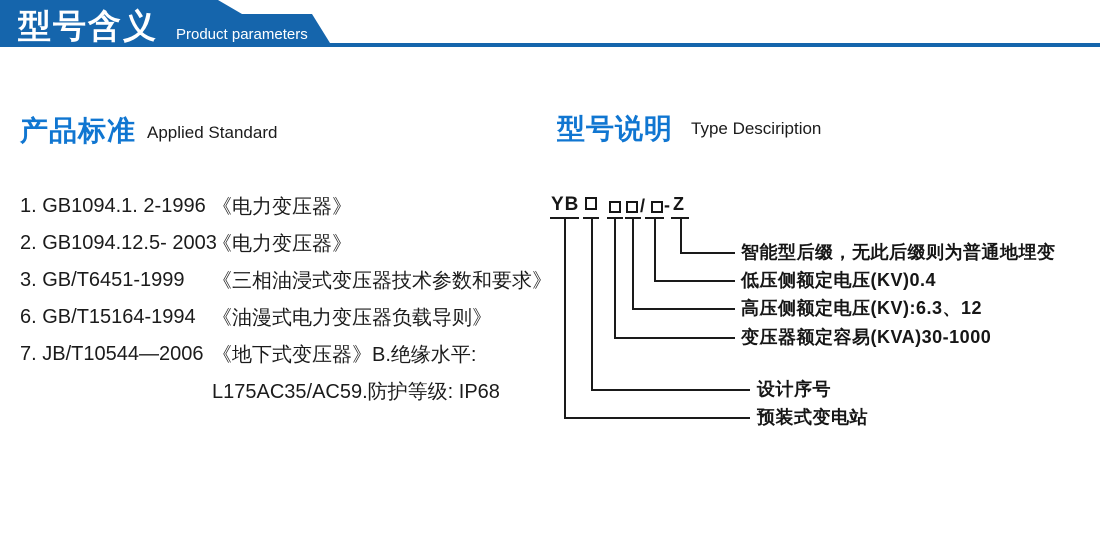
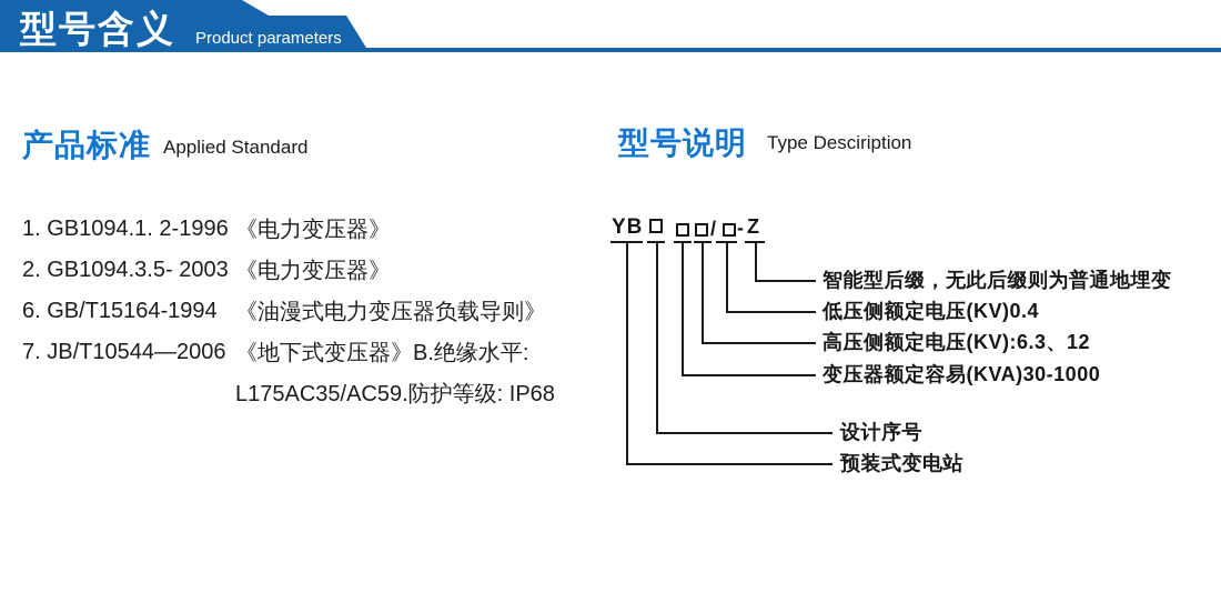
  型号含义
  Product parameters
  产品标准
  Applied Standard
  型号说明
  Type Desciription
  1. GB1094.1. 2-1996
  《电力变压器》
- 2. GB1094.12.5- 2003
+ 2. GB1094.3.5- 2003
  《电力变压器》
- 3. GB/T6451-1999
- 《三相油浸式变压器技术参数和要求》
  6. GB/T15164-1994
  《油漫式电力变压器负载导则》
  7. JB/T10544—2006
  《地下式变压器》B.绝缘水平:
  L175AC35/AC59.防护等级: IP68
  YB
  /
  -
  Z
  智能型后缀，无此后缀则为普通地埋变
  低压侧额定电压(KV)0.4
  高压侧额定电压(KV):6.3、12
  变压器额定容易(KVA)30-1000
  设计序号
  预装式变电站
